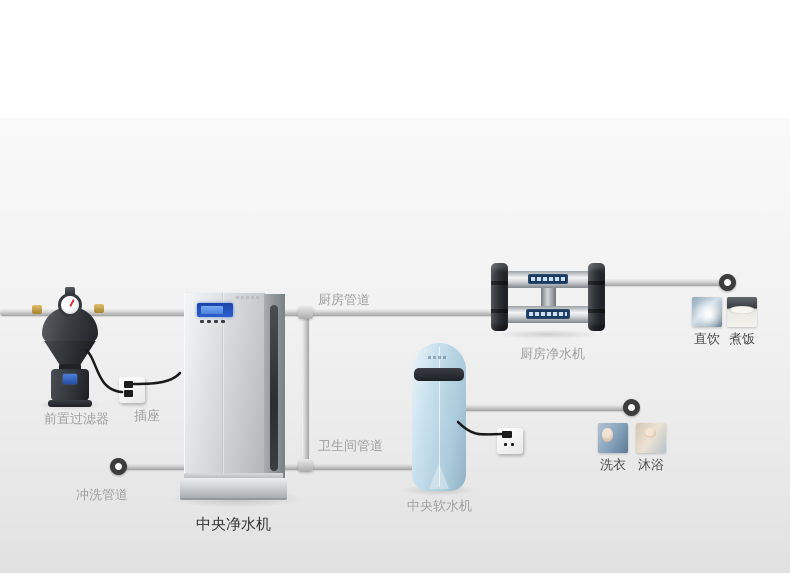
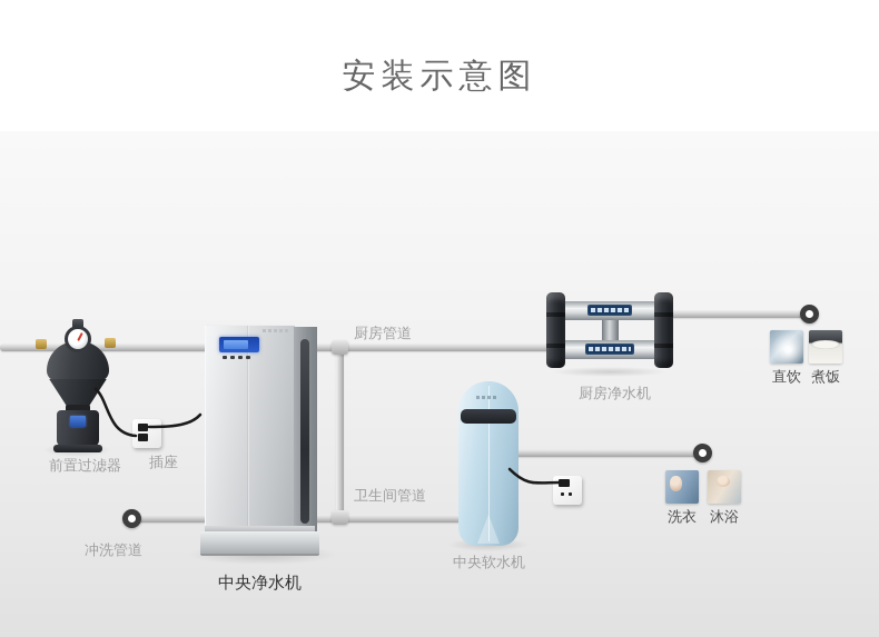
+ 安装示意图
  前置过滤器
  插座
  中央净水机
  厨房净水机
  中央软水机
  厨房管道
  卫生间管道
  冲洗管道
  直饮
  煮饭
  洗衣
  沐浴
